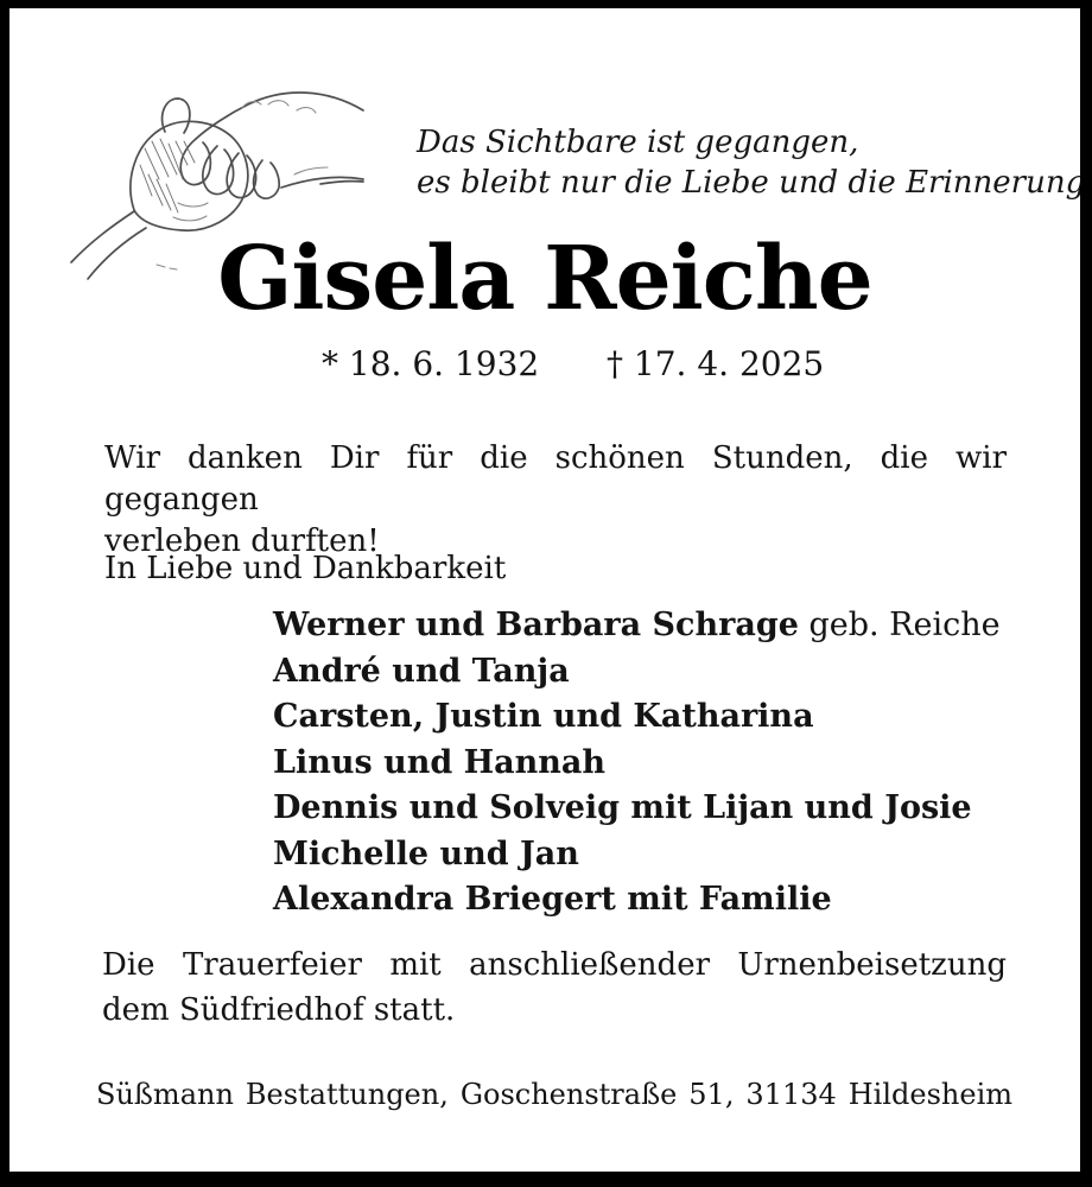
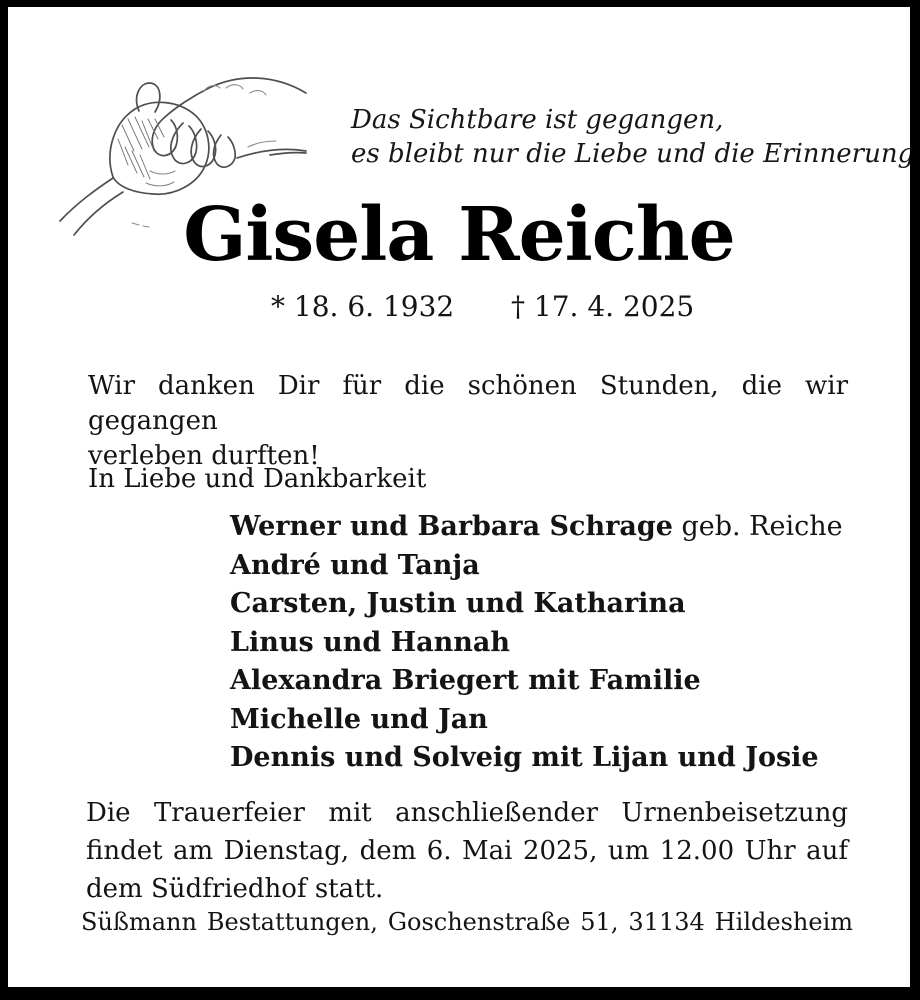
  Das Sichtbare ist gegangen,
  es bleibt nur die Liebe und die Erinnerung
  Gisela Reiche
  * 18. 6. 1932
  † 17. 4. 2025
  Wir danken Dir für die schönen Stunden, die wir gegangen
  verleben durften!
  In Liebe und Dankbarkeit
  Werner und Barbara Schrage geb. Reiche
  André und Tanja
  Carsten, Justin und Katharina
  Linus und Hannah
- Dennis und Solveig mit Lijan und Josie
+ Alexandra Briegert mit Familie
  Michelle und Jan
- Alexandra Briegert mit Familie
+ Dennis und Solveig mit Lijan und Josie
  Die Trauerfeier mit anschließender Urnenbeisetzung
+ findet am Dienstag, dem 6. Mai 2025, um 12.00 Uhr auf
  dem Südfriedhof statt.
  Süßmann Bestattungen, Goschenstraße 51, 31134 Hildesheim
